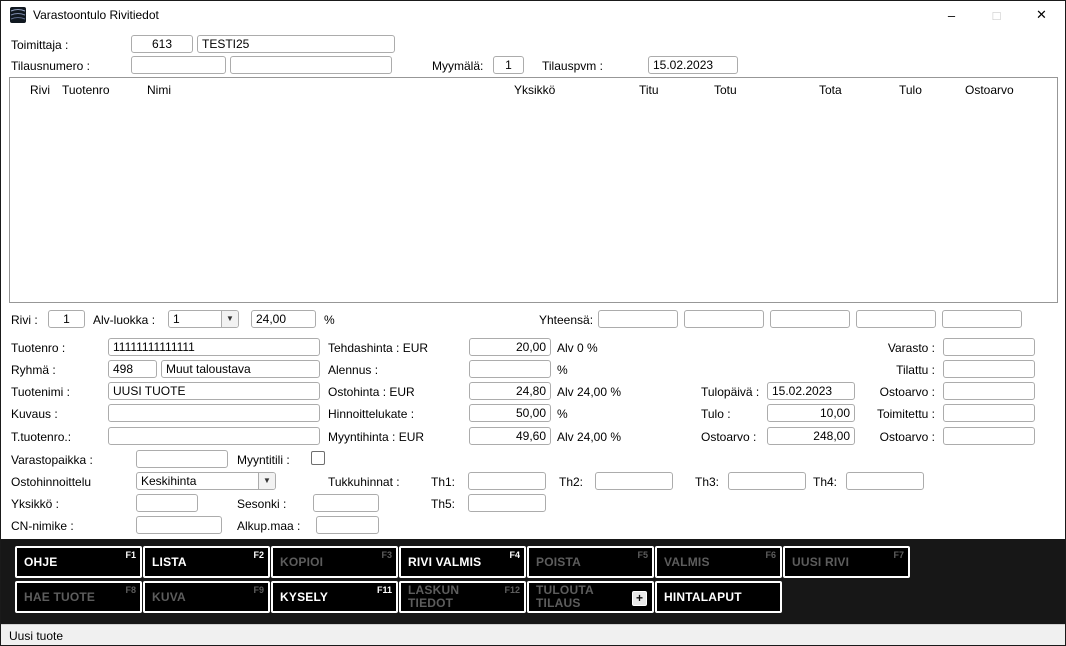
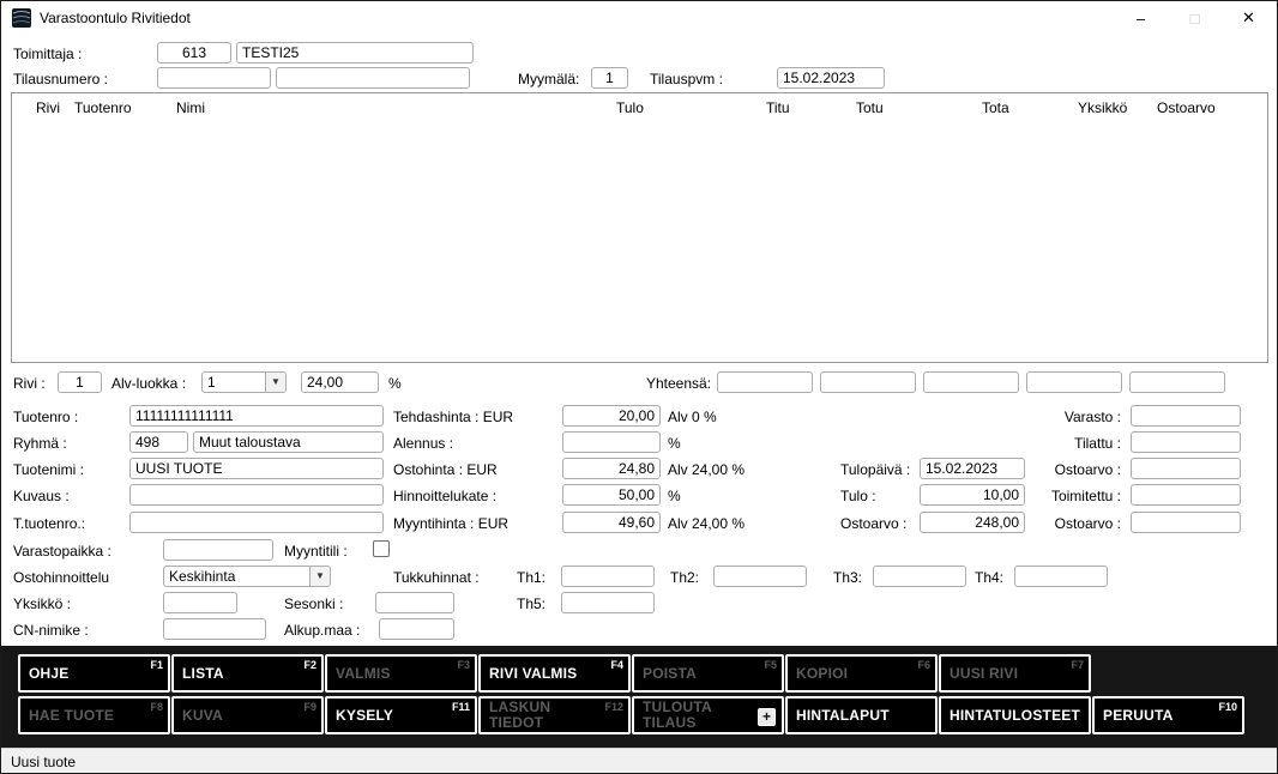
  Varastoontulo Rivitiedot
  –
  □
  ✕
  Toimittaja :
  613
  TESTI25
  Tilausnumero :
  Myymälä:
  1
  Tilauspvm :
  15.02.2023
  Rivi
  Tuotenro
  Nimi
- Yksikkö
+ Tulo
  Titu
  Totu
  Tota
- Tulo
+ Yksikkö
  Ostoarvo
  Rivi :
  1
  Alv-luokka :
  1
  ▼
  24,00
  %
  Yhteensä:
  Tuotenro :
  11111111111111
  Tehdashinta : EUR
  20,00
  Alv 0 %
  Varasto :
  Ryhmä :
  498
  Muut taloustava
  Alennus :
  %
  Tilattu :
  Tuotenimi :
  UUSI TUOTE
  Ostohinta : EUR
  24,80
  Alv 24,00 %
  Tulopäivä :
  15.02.2023
  Ostoarvo :
  Kuvaus :
  Hinnoittelukate :
  50,00
  %
  Tulo :
  10,00
  Toimitettu :
  T.tuotenro.:
  Myyntihinta : EUR
  49,60
  Alv 24,00 %
  Ostoarvo :
  248,00
  Ostoarvo :
  Varastopaikka :
  Myyntitili :
  Ostohinnoittelu
  Keskihinta
  ▼
  Tukkuhinnat :
  Th1:
  Th2:
  Th3:
  Th4:
  Yksikkö :
  Sesonki :
  Th5:
  CN-nimike :
  Alkup.maa :
  OHJE
  F1
  LISTA
  F2
- KOPIOI
+ VALMIS
  F3
  RIVI VALMIS
  F4
  POISTA
  F5
- VALMIS
+ KOPIOI
  F6
  UUSI RIVI
  F7
  HAE TUOTE
  F8
  KUVA
  F9
  KYSELY
  F11
  LASKUN TIEDOT
  F12
  TULOUTA TILAUS
  +
  HINTALAPUT
+ HINTATULOSTEET
+ PERUUTA
+ F10
  Uusi tuote
